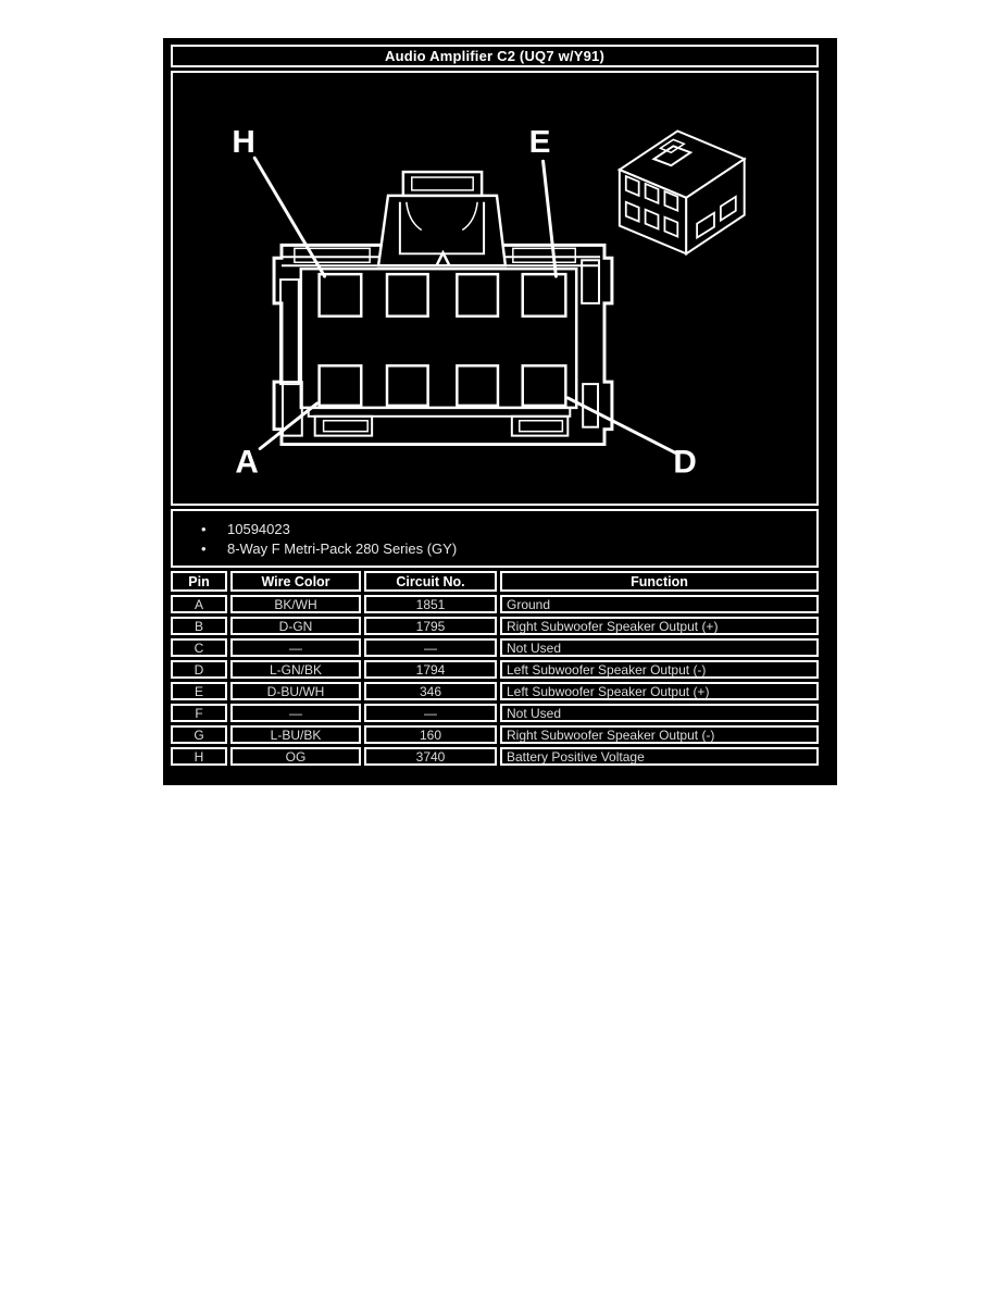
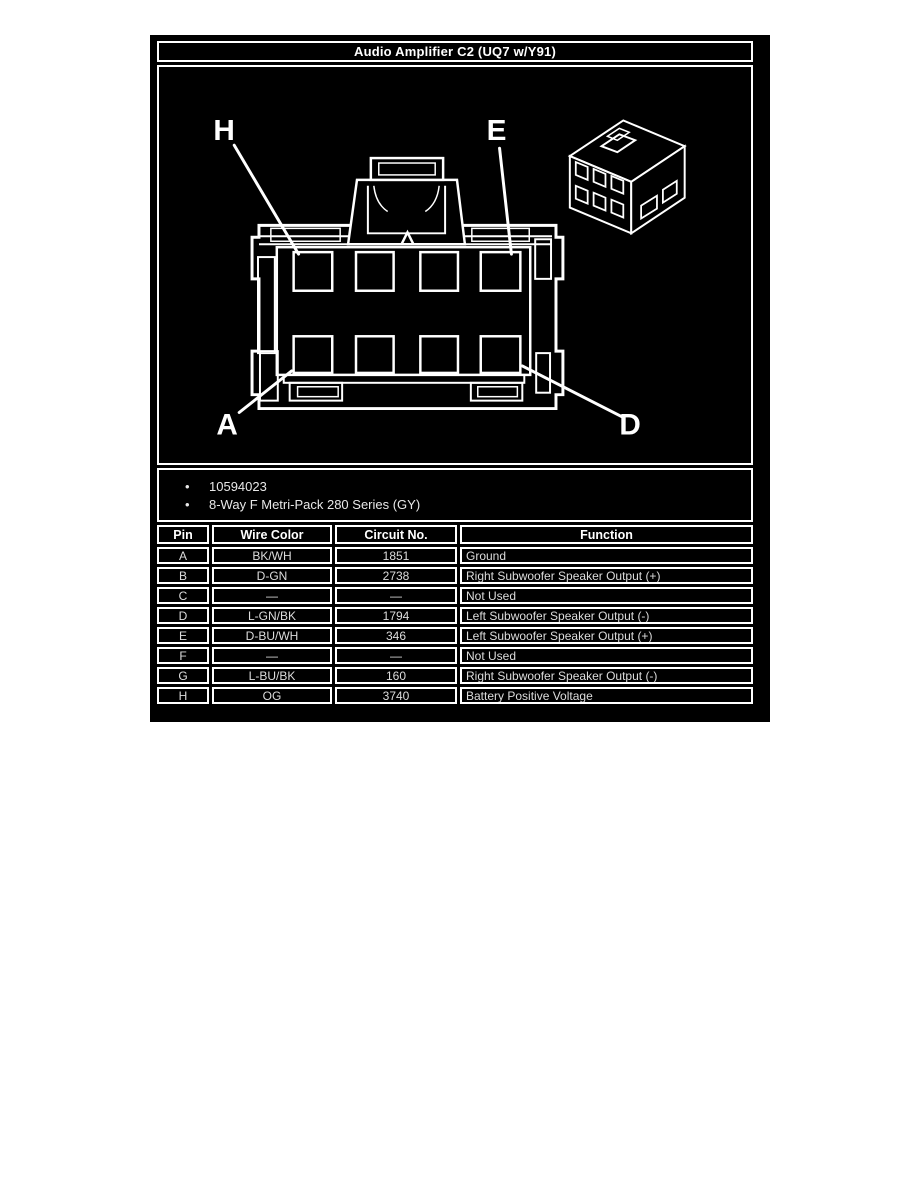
  Audio Amplifier C2 (UQ7 w/Y91)
  H
  E
  A
  D
  •
  10594023
  •
  8-Way F Metri-Pack 280 Series (GY)
  Pin
  Wire Color
  Circuit No.
  Function
  A
  BK/WH
  1851
  Ground
  B
  D-GN
- 1795
+ 2738
  Right Subwoofer Speaker Output (+)
  C
  —
  —
  Not Used
  D
  L-GN/BK
  1794
  Left Subwoofer Speaker Output (-)
  E
  D-BU/WH
  346
  Left Subwoofer Speaker Output (+)
  F
  —
  —
  Not Used
  G
  L-BU/BK
  160
  Right Subwoofer Speaker Output (-)
  H
  OG
  3740
  Battery Positive Voltage
